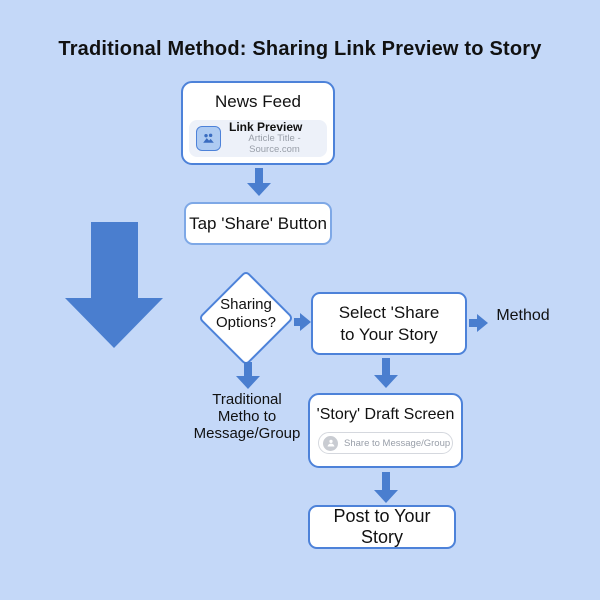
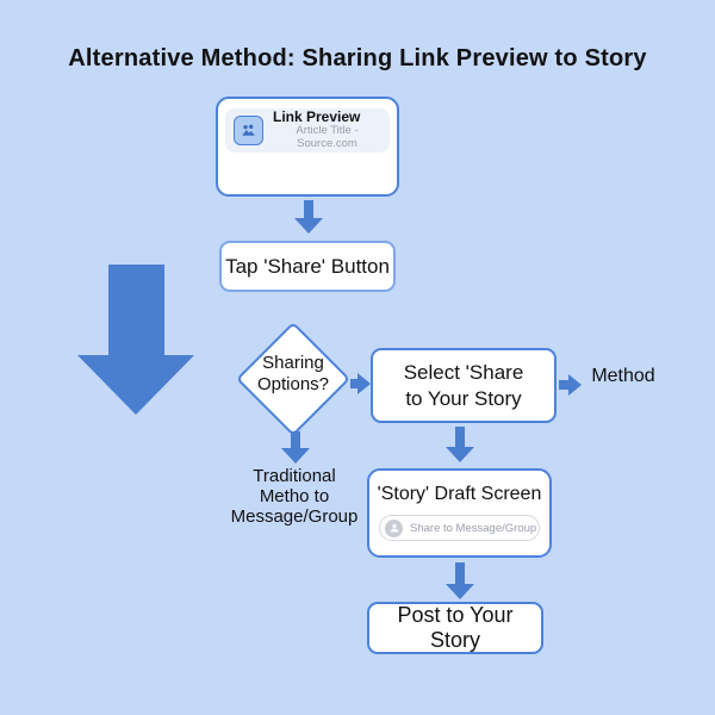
- Traditional Method: Sharing Link Preview to Story
+ Alternative Method: Sharing Link Preview to Story
- News Feed
  Link Preview
  Article Title - Source.com
  Tap 'Share' Button
  Sharing
  Options?
  Select 'Share
  to Your Story
  Method
  Traditional
  Metho to
  Message/Group
  'Story' Draft Screen
  Share to Message/Group
  Post to Your Story
